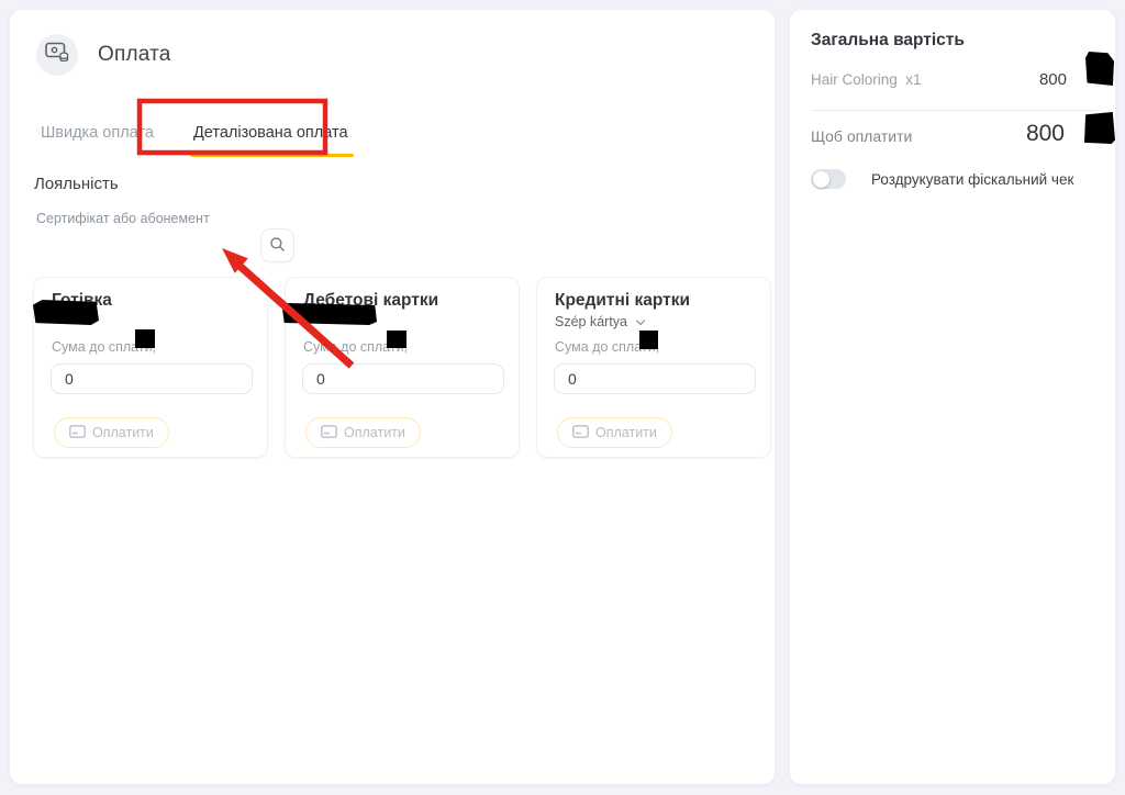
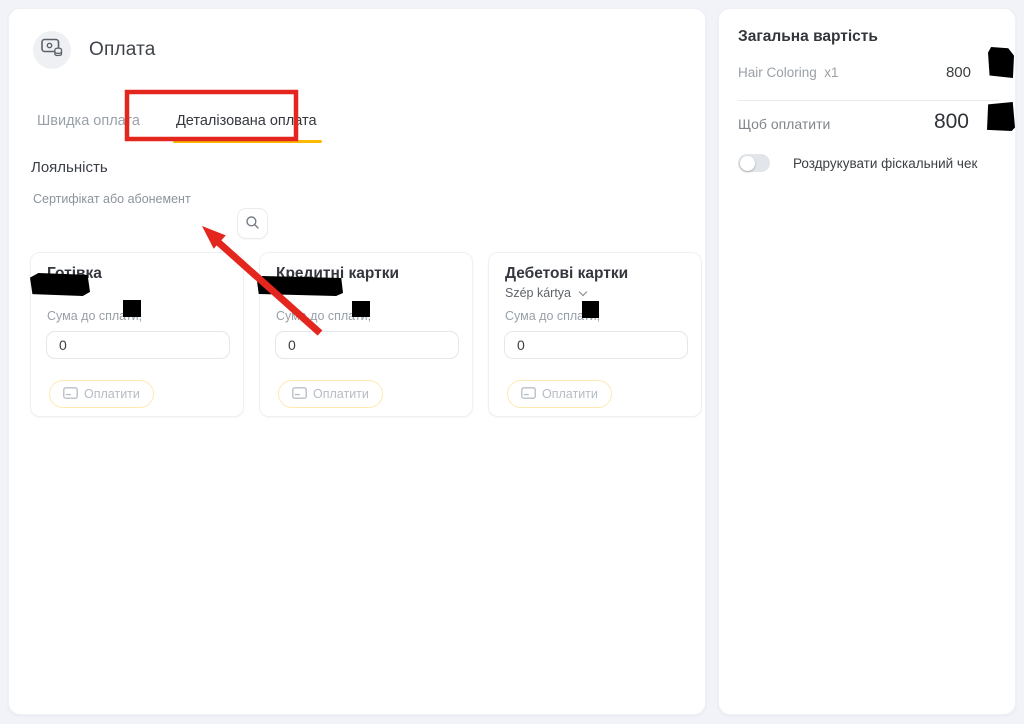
  Оплата
  Швидка оплаа
  Деталізована оплта
  Лояльність
  Сертифікат або абонемент
  отівка
  0
  Оплатити
- Дебетові картки
+ Кредитні картки
  0
  Оплатити
- Кредитні картки
+ Дебетові картки
  Szép kártya
  Сума до спла
  0
  Оплатити
  Загальна вартість
  Hair Coloring x1
  800
  Щоб оплатити
  800
  Роздрукувати фіскальний чек
